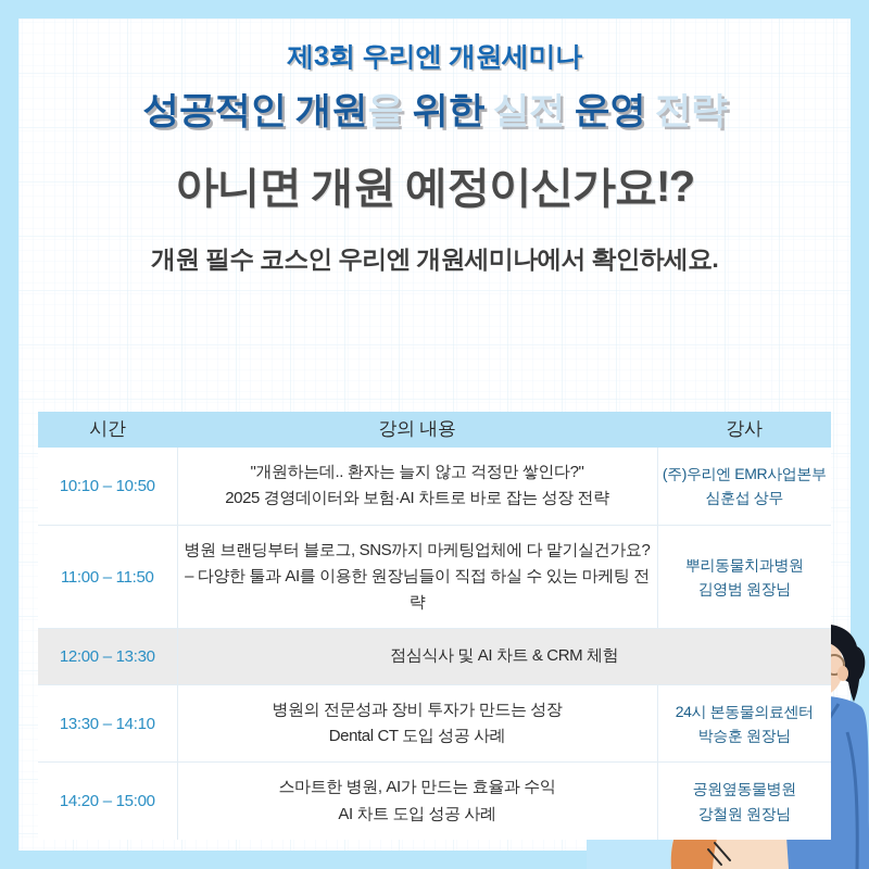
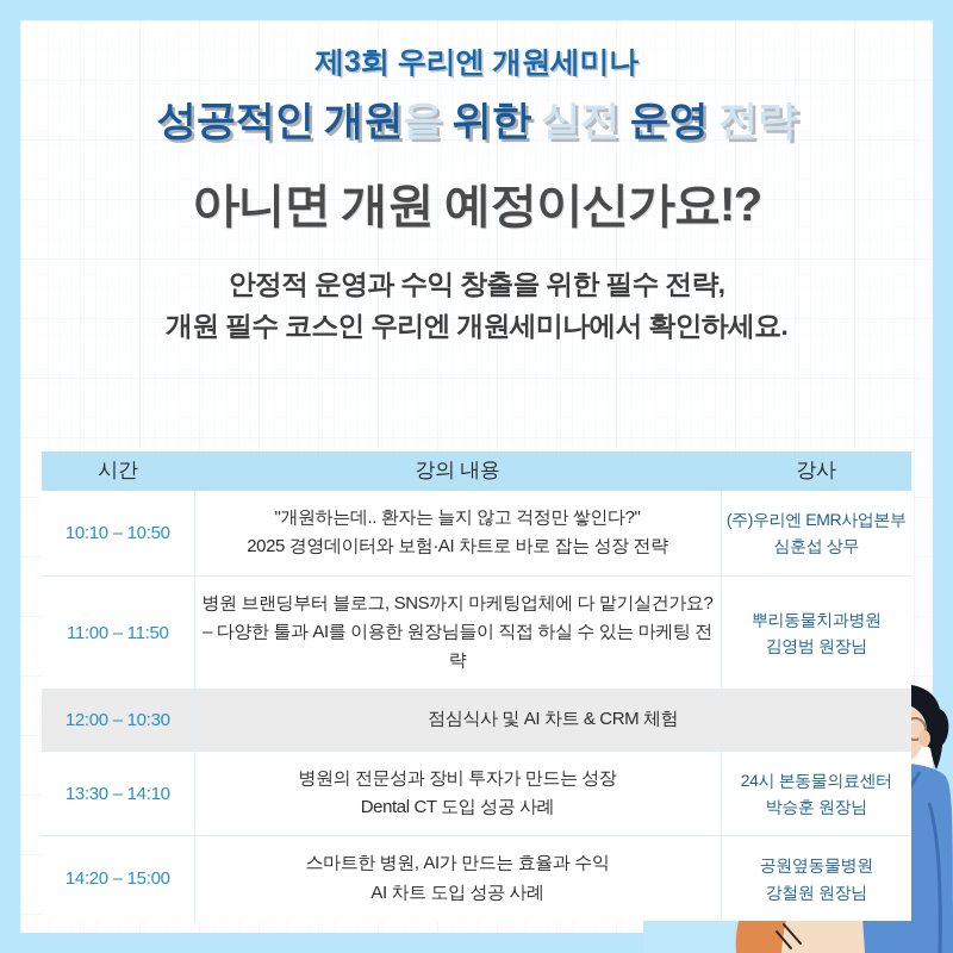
  제3회 우리엔 개원세미나
  성공적인 개원을 위한 실전 운영 전략
  아니면 개원 예정이신가요!?
+ 안정적 운영과 수익 창출을 위한 필수 전략,
  개원 필수 코스인 우리엔 개원세미나에서 확인하세요.
  시간	강의 내용	강사
  10:10 – 10:50	"개원하는데.. 환자는 늘지 않고 걱정만 쌓인다?"2025 경영데이터와 보험·AI 차트로 바로 잡는 성장 전략	(주)우리엔 EMR사업본부심훈섭 상무
  11:00 – 11:50	병원 브랜딩부터 블로그, SNS까지 마케팅업체에 다 맡기실건가요?– 다양한 툴과 AI를 이용한 원장님들이 직접 하실 수 있는 마케팅 전략	뿌리동물치과병원김영범 원장님
- 12:00 – 13:30	점심식사 및 AI 차트 & CRM 체험
+ 12:00 – 10:30	점심식사 및 AI 차트 & CRM 체험
  13:30 – 14:10	병원의 전문성과 장비 투자가 만드는 성장Dental CT 도입 성공 사례	24시 본동물의료센터박승훈 원장님
  14:20 – 15:00	스마트한 병원, AI가 만드는 효율과 수익AI 차트 도입 성공 사례	공원옆동물병원강철원 원장님
